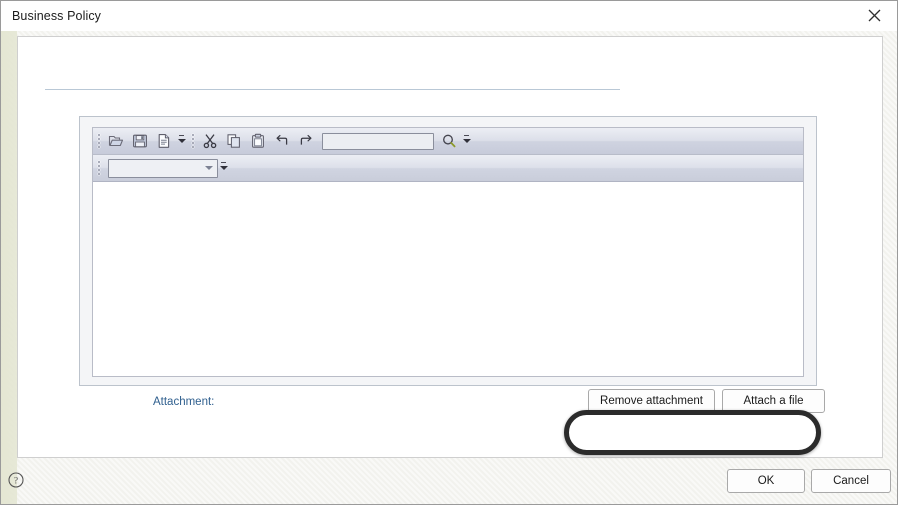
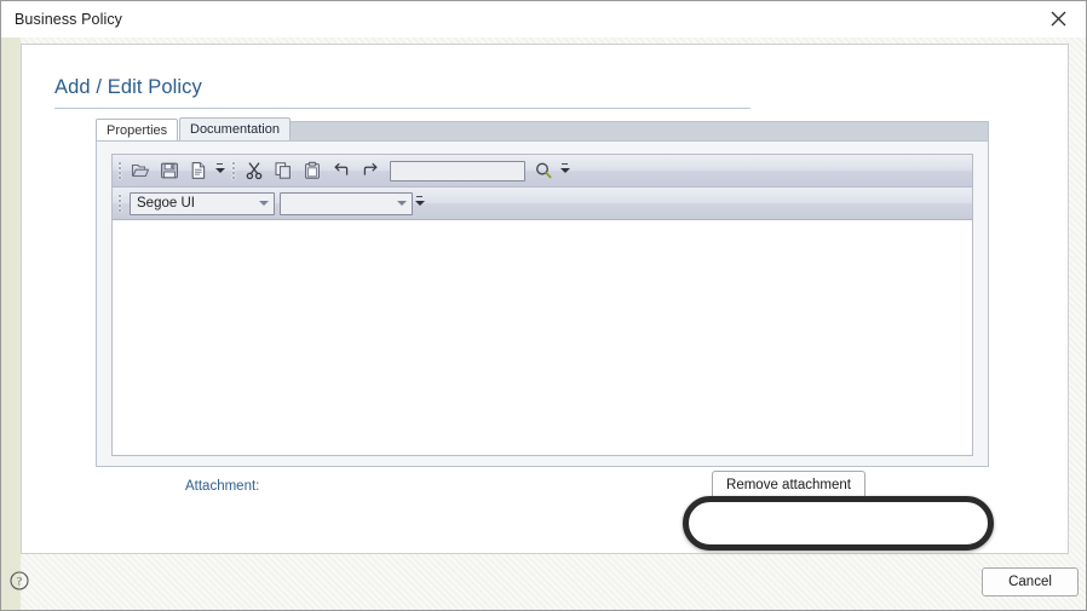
  Business Policy
+ Add / Edit Policy
+ Properties
+ Documentation
+ Segoe UI
  Attachment:
  Remove attachment
- Attach a file
  ?
- OK
  Cancel
